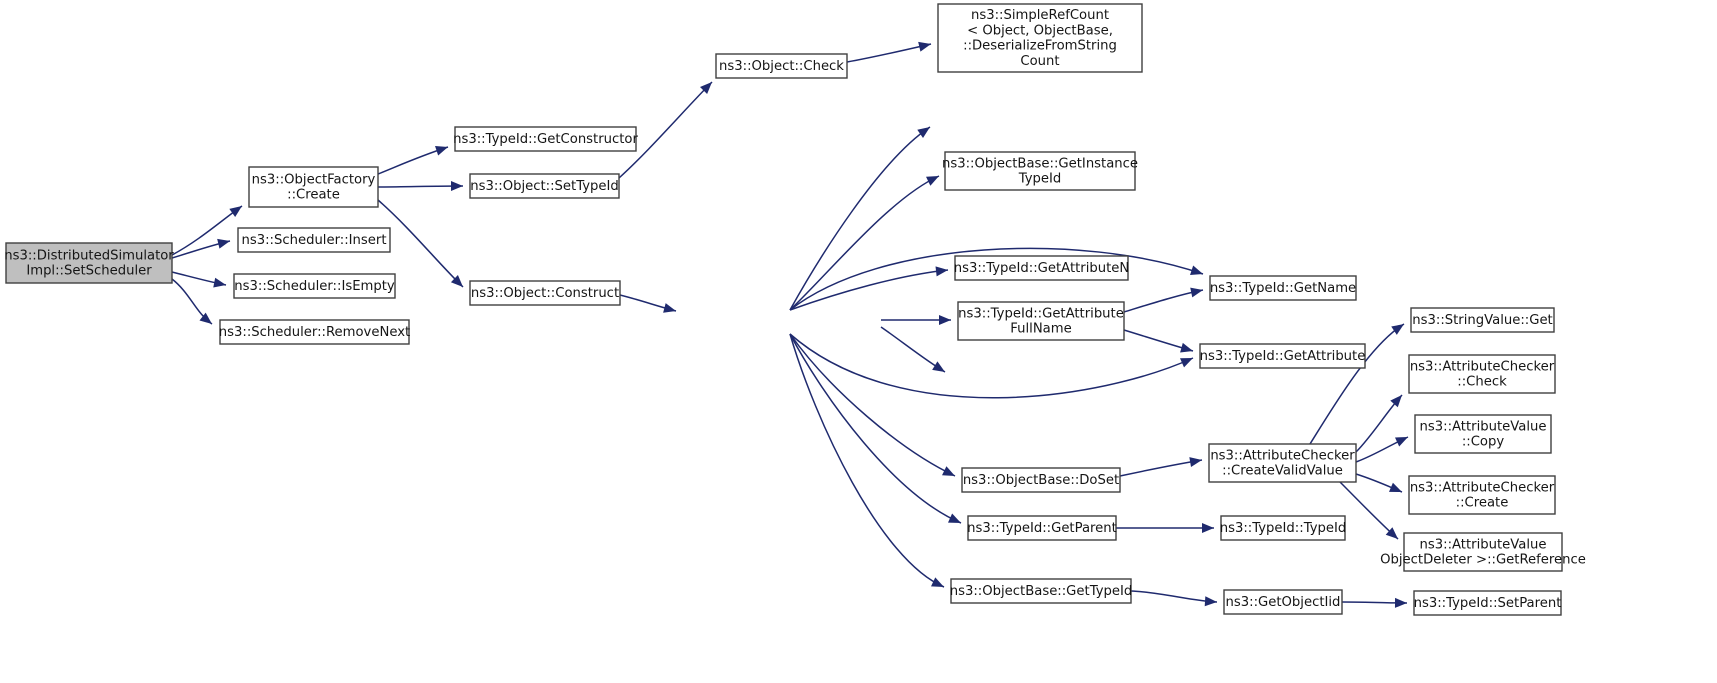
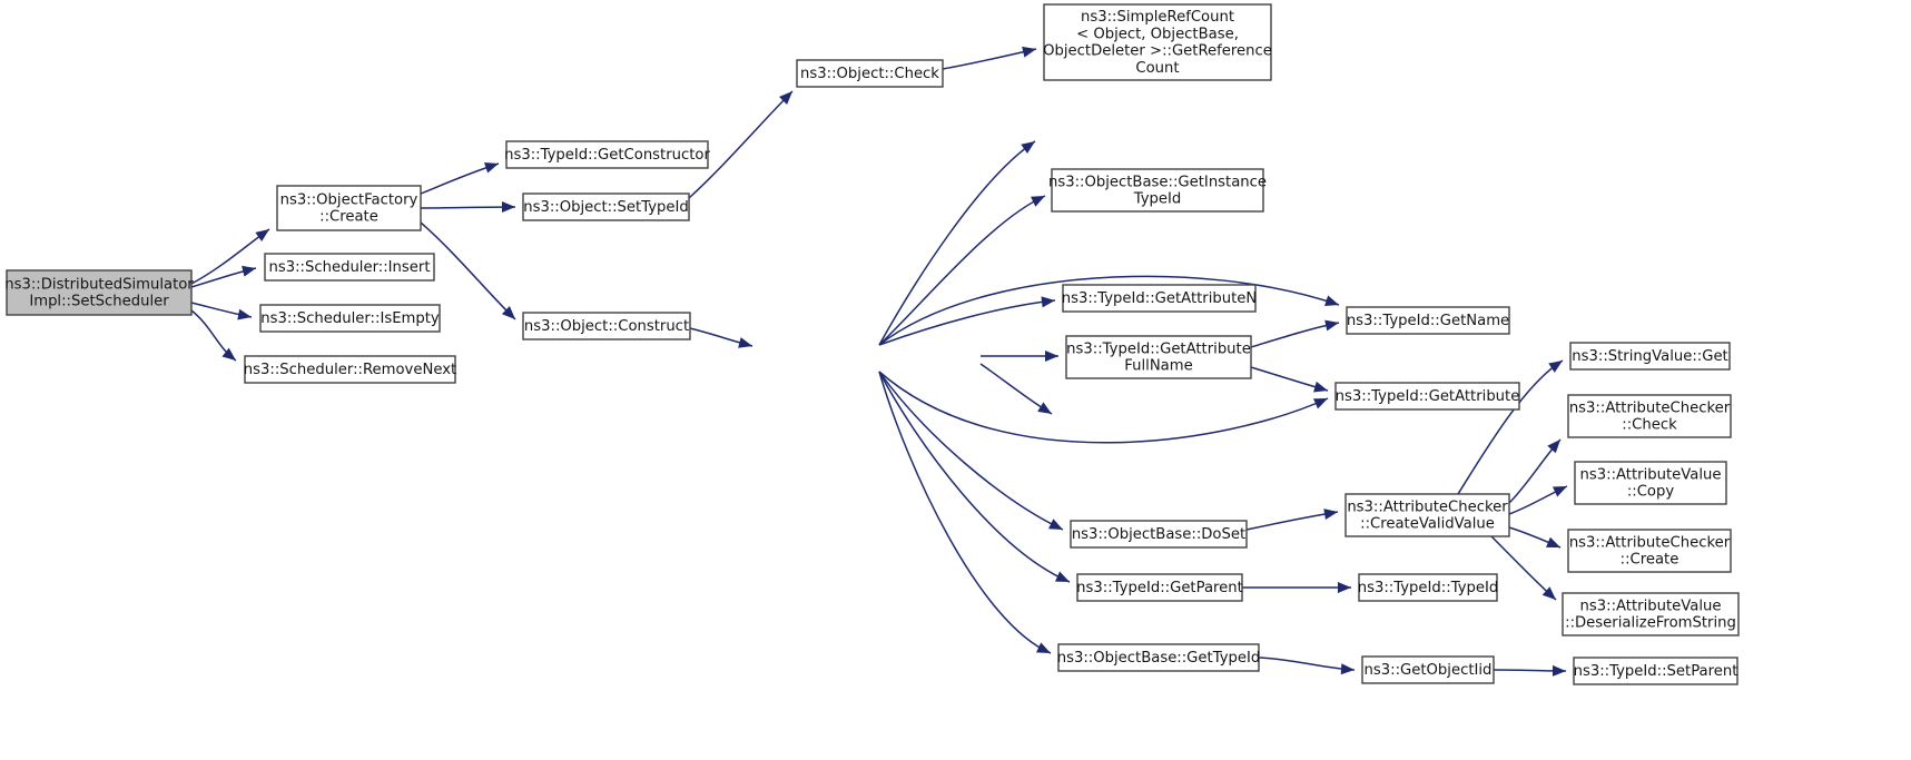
  ns3::DistributedSimulator
  Impl::SetScheduler
  ns3::ObjectFactory
  ::Create
  ns3::Scheduler::Insert
  ns3::Scheduler::IsEmpty
  ns3::Scheduler::RemoveNext
  ns3::TypeId::GetConstructor
  ns3::Object::SetTypeId
  ns3::Object::Construct
  ns3::Object::Check
  ns3::SimpleRefCount
  < Object, ObjectBase,
- ::DeserializeFromString
+ ObjectDeleter >::GetReference
  Count
  ns3::ObjectBase::GetInstance
  TypeId
  ns3::TypeId::GetAttributeN
  ns3::TypeId::GetAttribute
  FullName
  ns3::ObjectBase::DoSet
  ns3::TypeId::GetParent
  ns3::ObjectBase::GetTypeId
  ns3::TypeId::GetName
  ns3::TypeId::GetAttribute
  ns3::AttributeChecker
  ::CreateValidValue
  ns3::TypeId::TypeId
  ns3::GetObjectIid
  ns3::StringValue::Get
  ns3::AttributeChecker
  ::Check
  ns3::AttributeValue
  ::Copy
  ns3::AttributeChecker
  ::Create
  ns3::AttributeValue
- ObjectDeleter >::GetReference
+ ::DeserializeFromString
  ns3::TypeId::SetParent
